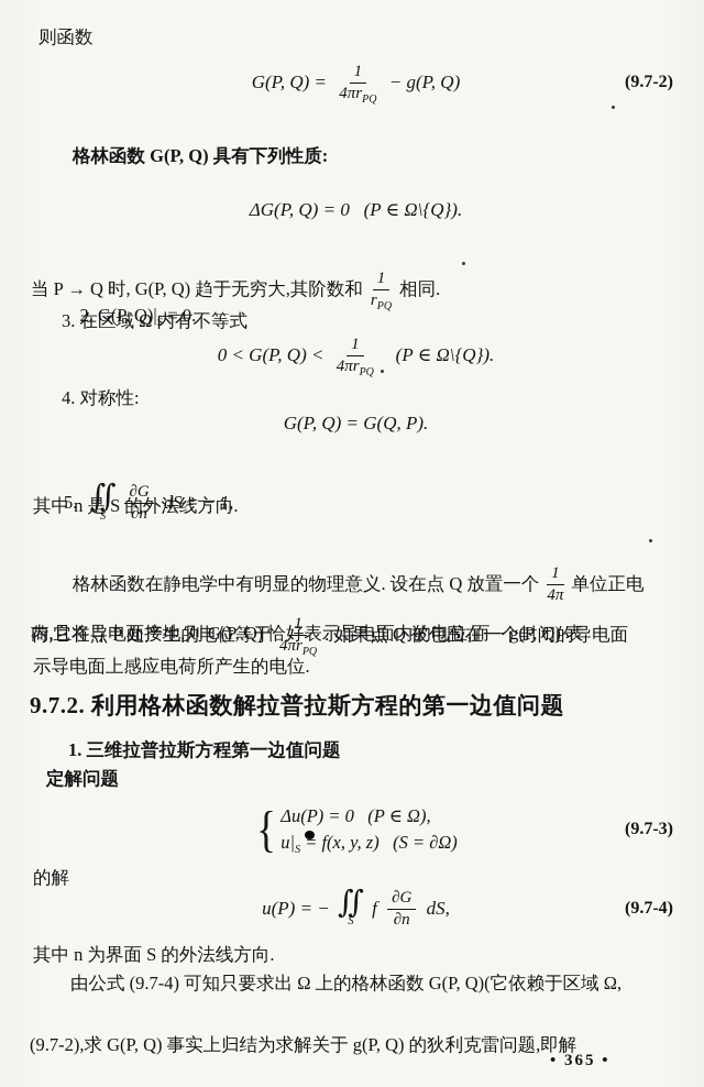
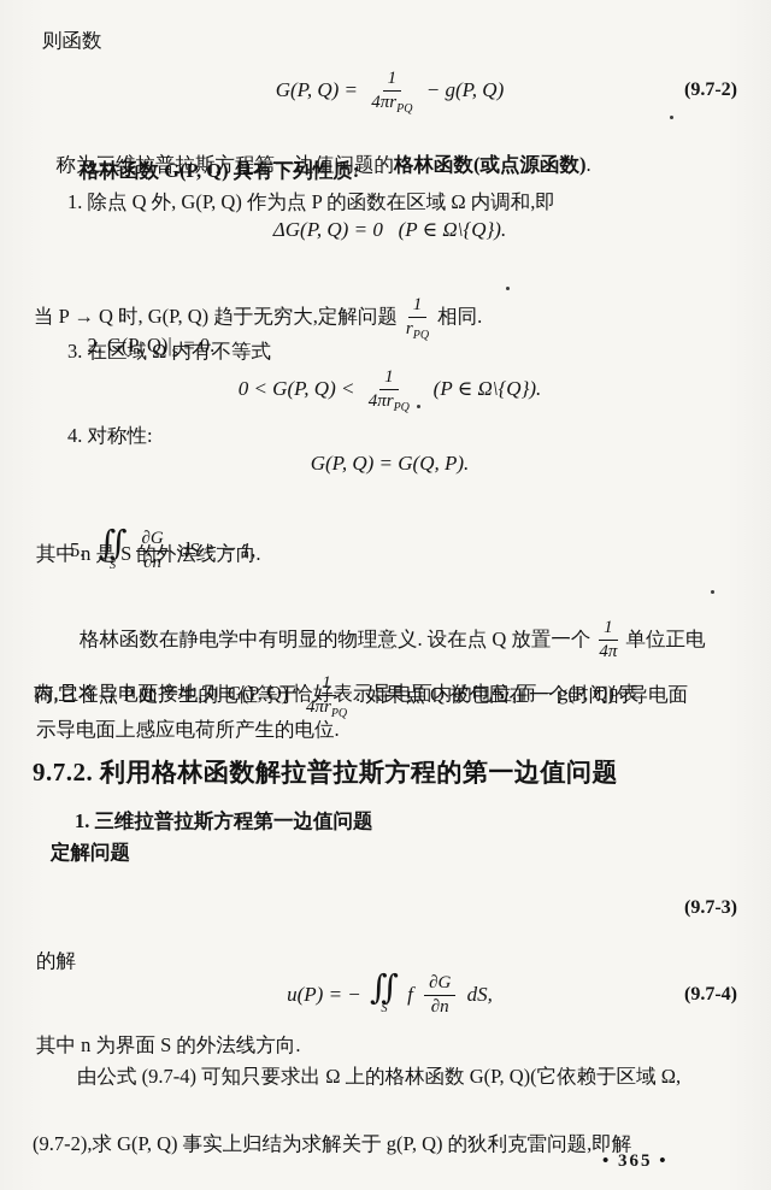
  则函数
  G(P, Q) =
  1
  4πrPQ
  − g(P, Q)
  (9.7-2)
+ 称为三维拉普拉斯方程第一边值问题的格林函数(或点源函数).
  格林函数 G(P, Q) 具有下列性质:
+ 1. 除点 Q 外, G(P, Q) 作为点 P 的函数在区域 Ω 内调和,即
  ΔG(P, Q) = 0 (P ∈ Ω\{Q}).
- 当 P → Q 时, G(P, Q) 趋于无穷大,其阶数和
+ 当 P → Q 时, G(P, Q) 趋于无穷大,定解问题
  1
  rPQ
  相同.
  2. G(P, Q)|S ≡ 0.
  3. 在区域 Ω 内有不等式
  0 < G(P, Q) <
  1
  4πrPQ
  (P ∈ Ω\{Q}).
  4. 对称性:
  G(P, Q) = G(Q, P).
  5.
  ∬
  S
  ∂G
  ∂n
  dS = − 1,
  其中 n 是 S 的外法线方向.
  格林函数在静电学中有明显的物理意义. 设在点 Q 放置一个
  1
  4π
  单位正电
  荷,它在点 P 处产生的电位等于
  1
  4πrPQ
  . 如果点 Q 被包围在一个封闭的导电面
  内,且将导电面接地,则 G(P, Q) 恰好表示导电面内的电位,而 − g(P, Q) 表
  示导电面上感应电荷所产生的电位.
  9.7.2. 利用格林函数解拉普拉斯方程的第一边值问题
  1. 三维拉普拉斯方程第一边值问题
  定解问题
- {
- Δu(P) = 0 (P ∈ Ω),
- u|S = f(x, y, z) (S = ∂Ω)
  (9.7-3)
  的解
  u(P) = −
  ∬
  S
  f
  ∂G
  ∂n
  dS,
  (9.7-4)
  其中 n 为界面 S 的外法线方向.
  由公式 (9.7-4) 可知只要求出 Ω 上的格林函数 G(P, Q)(它依赖于区域 Ω,
  (9.7-2),求 G(P, Q) 事实上归结为求解关于 g(P, Q) 的狄利克雷问题,即解
  • 365 •
